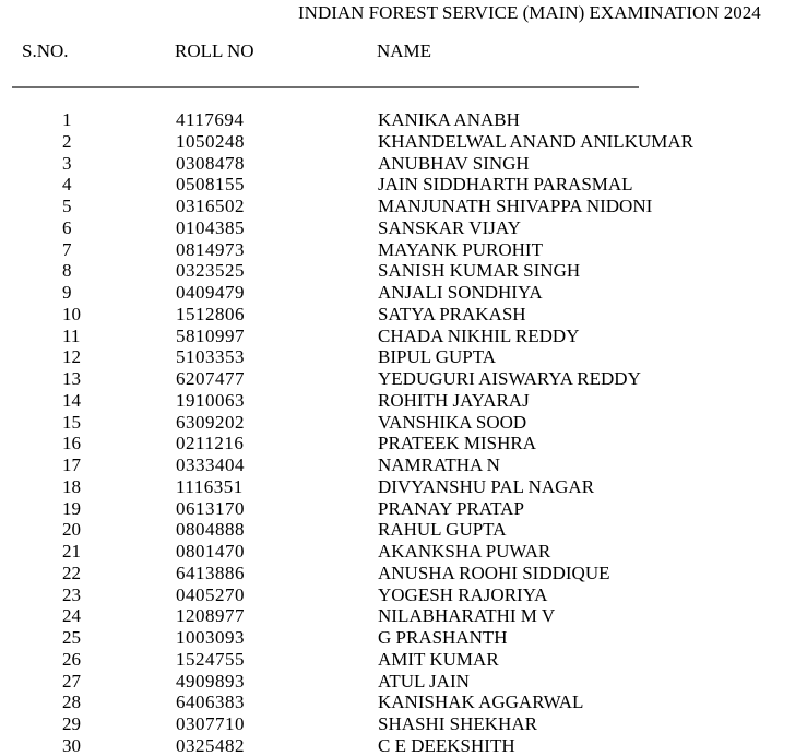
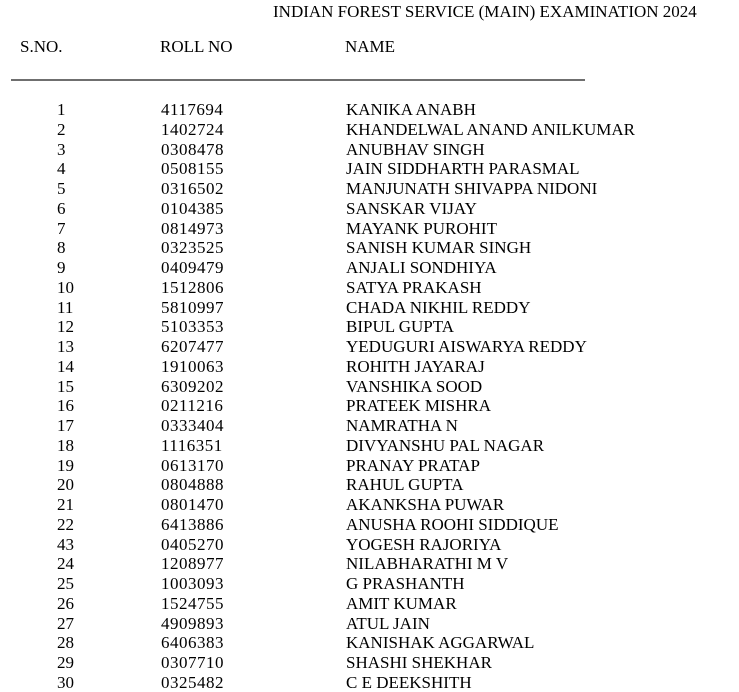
  INDIAN FOREST SERVICE (MAIN) EXAMINATION 2024
  S.NO.
  ROLL NO
  NAME
  1
  4117694
  KANIKA ANABH
  2
- 1050248
+ 1402724
  KHANDELWAL ANAND ANILKUMAR
  3
  0308478
  ANUBHAV SINGH
  4
  0508155
  JAIN SIDDHARTH PARASMAL
  5
  0316502
  MANJUNATH SHIVAPPA NIDONI
  6
  0104385
  SANSKAR VIJAY
  7
  0814973
  MAYANK PUROHIT
  8
  0323525
  SANISH KUMAR SINGH
  9
  0409479
  ANJALI SONDHIYA
  10
  1512806
  SATYA PRAKASH
  11
  5810997
  CHADA NIKHIL REDDY
  12
  5103353
  BIPUL GUPTA
  13
  6207477
  YEDUGURI AISWARYA REDDY
  14
  1910063
  ROHITH JAYARAJ
  15
  6309202
  VANSHIKA SOOD
  16
  0211216
  PRATEEK MISHRA
  17
  0333404
  NAMRATHA N
  18
  1116351
  DIVYANSHU PAL NAGAR
  19
  0613170
  PRANAY PRATAP
  20
  0804888
  RAHUL GUPTA
  21
  0801470
  AKANKSHA PUWAR
  22
  6413886
  ANUSHA ROOHI SIDDIQUE
- 23
+ 43
  0405270
  YOGESH RAJORIYA
  24
  1208977
  NILABHARATHI M V
  25
  1003093
  G PRASHANTH
  26
  1524755
  AMIT KUMAR
  27
  4909893
  ATUL JAIN
  28
  6406383
  KANISHAK AGGARWAL
  29
  0307710
  SHASHI SHEKHAR
  30
  0325482
  C E DEEKSHITH
